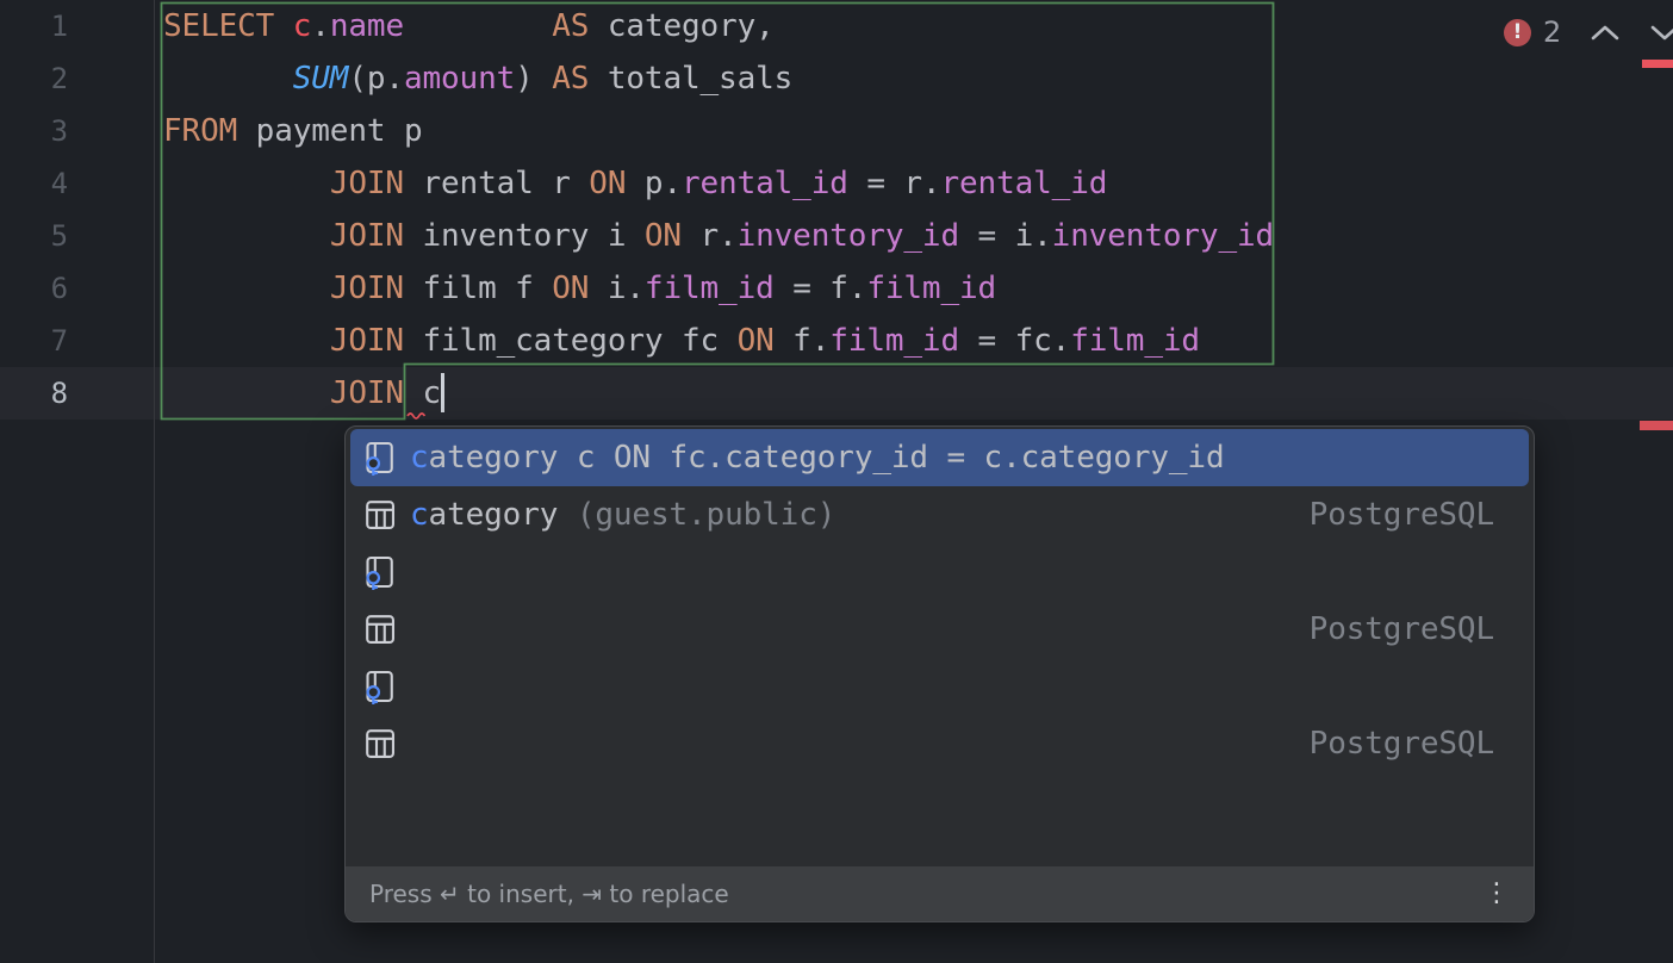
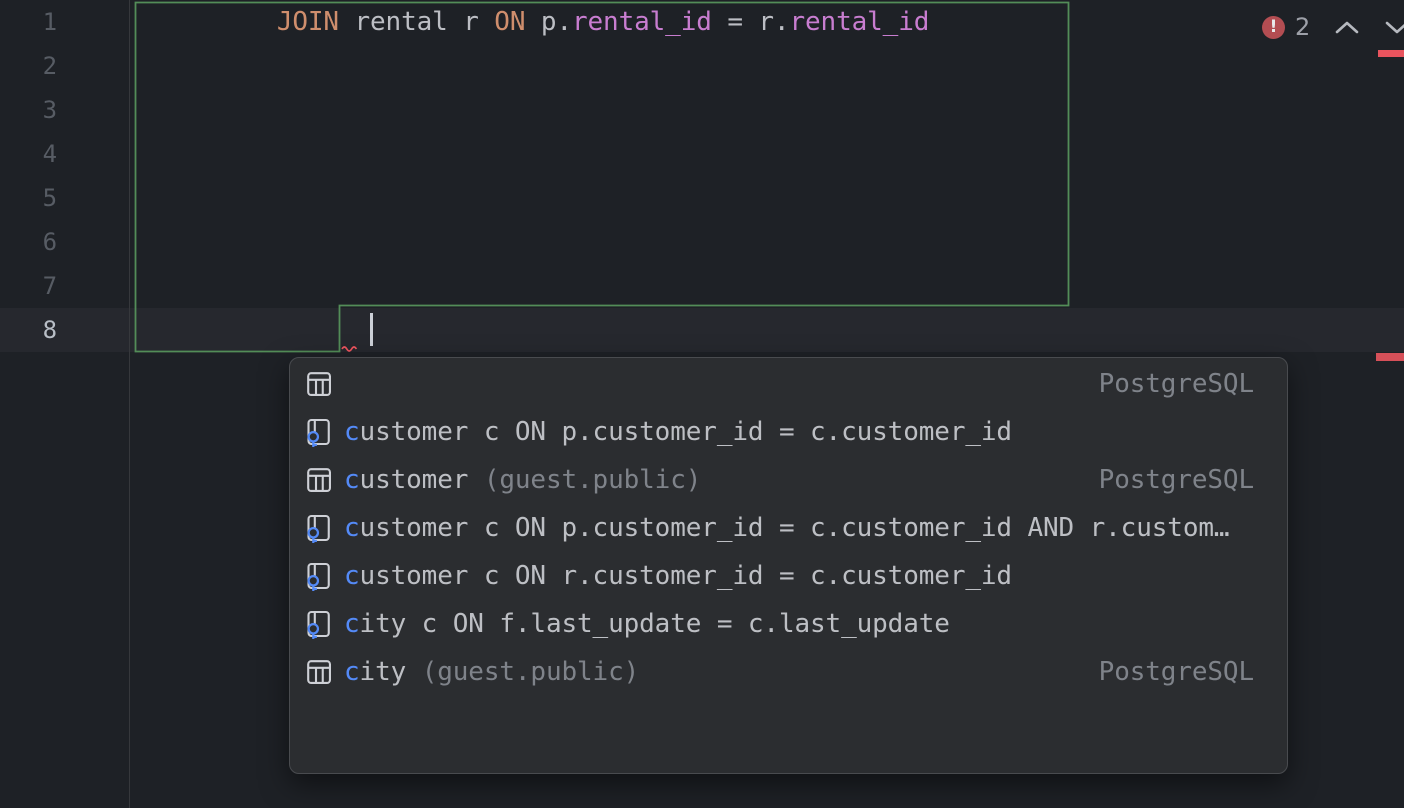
  1
  2
  3
  4
  5
  6
  7
  8
- SELECT c.name AS category,
- SUM(p.amount) AS total_sals
- FROM payment p
  JOIN rental r ON p.rental_id = r.rental_id
- JOIN inventory i ON r.inventory_id = i.inventory_id
- JOIN film f ON i.film_id = f.film_id
- JOIN film_category fc ON f.film_id = fc.film_id
- JOIN c
  !
  2
- category c ON fc.category_id = c.category_id
- category (guest.public)
  PostgreSQL
+ customer c ON p.customer_id = c.customer_id
+ customer (guest.public)
  PostgreSQL
+ customer c ON p.customer_id = c.customer_id AND r.custom…
+ customer c ON r.customer_id = c.customer_id
+ city c ON f.last_update = c.last_update
+ city (guest.public)
  PostgreSQL
- Press ↵ to insert, ⇥ to replace
- ⋮
